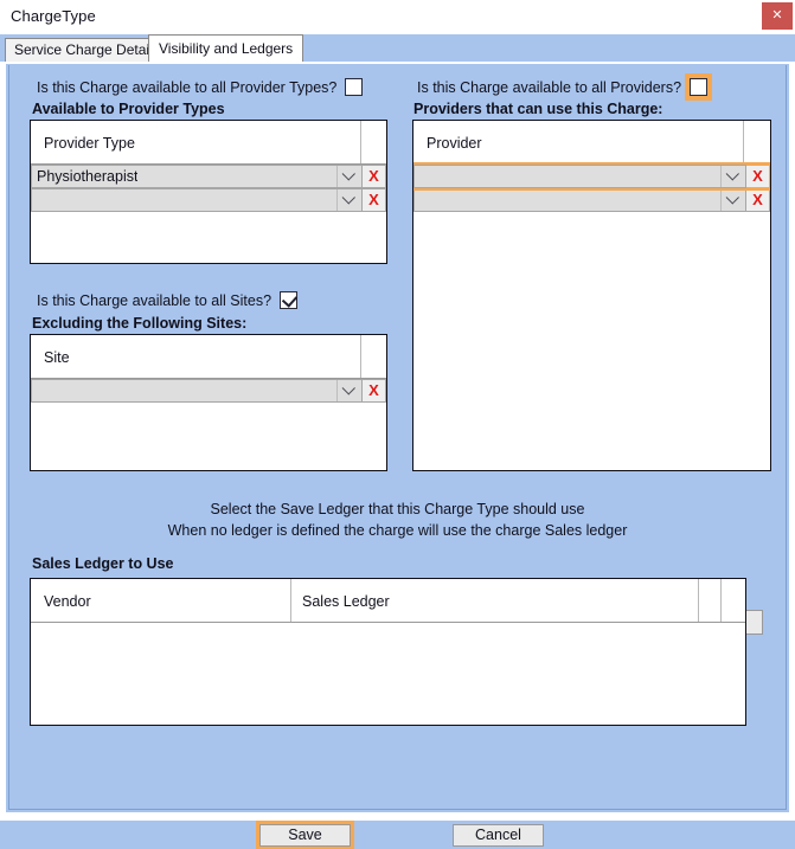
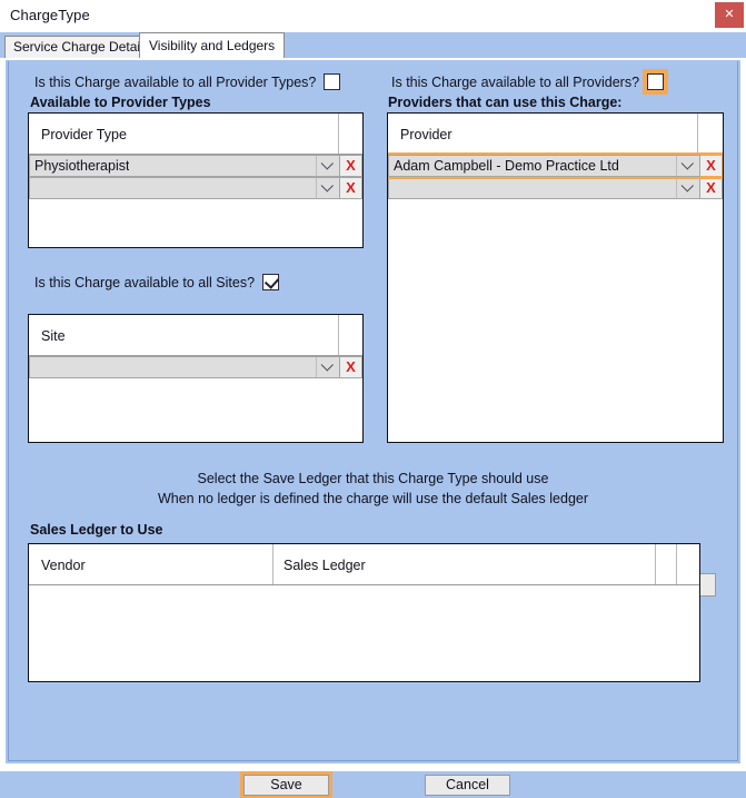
  ChargeType
  ✕
  Service Charge Deta
  Visibility and Ledgers
  Is this Charge available to all Provider Types?
  Available to Provider Types
  Provider Type
  Physiotherapist
  X
  X
  Is this Charge available to all Providers?
  Providers that can use this Charge:
  Provider
+ Adam Campbell - Demo Practice Ltd
  X
  X
  Is this Charge available to all Sites?
- Excluding the Following Sites:
  Site
  X
  Select the Save Ledger that this Charge Type should use
- When no ledger is defined the charge will use the charge Sales ledger
+ When no ledger is defined the charge will use the default Sales ledger
  Sales Ledger to Use
  Vendor
  Sales Ledger
  Save
  Cancel
